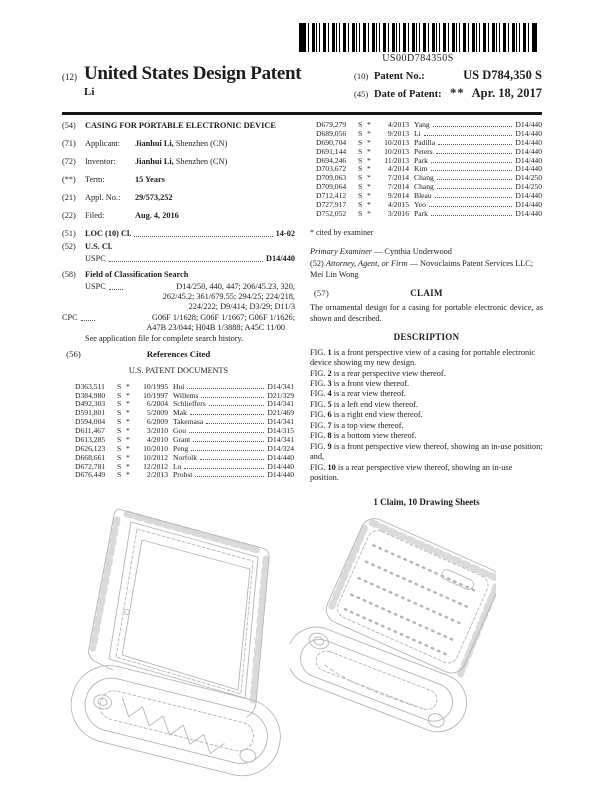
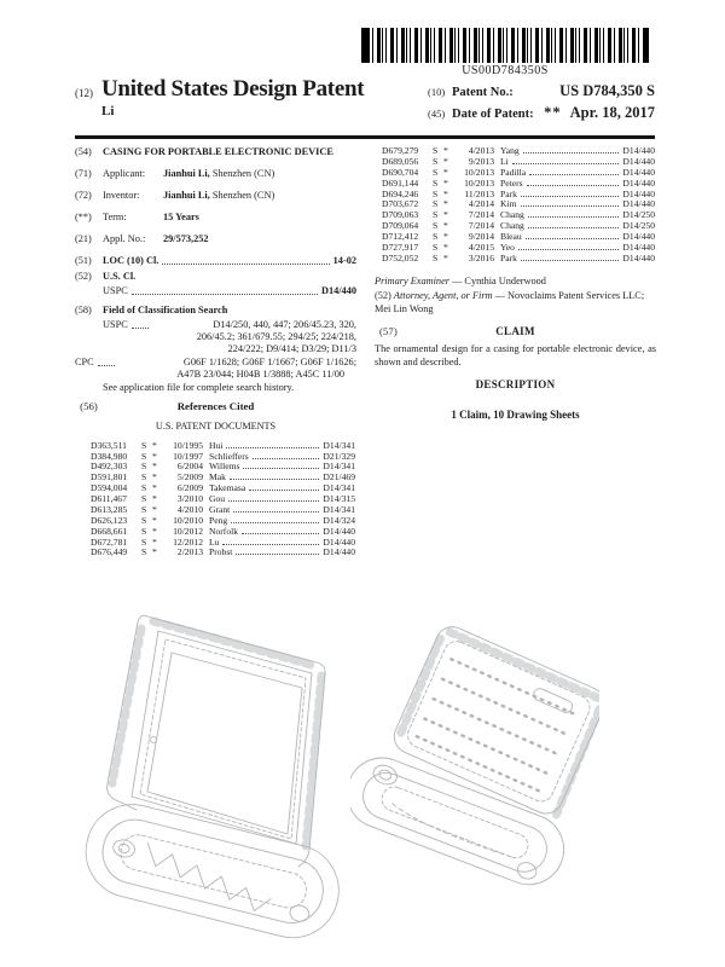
  US00D784350S
  (12)
  United States Design Patent
  Li
  (10)
  Patent No.:
  US D784,350 S
  (45)
  Date of Patent:
  ** Apr. 18, 2017
  (54)
  CASING FOR PORTABLE ELECTRONIC DEVICE
  (71)
  Applicant:
  Jianhui Li, Shenzhen (CN)
  (72)
  Inventor:
  Jianhui Li, Shenzhen (CN)
  (**)
  Term:
  15 Years
  (21)
  Appl. No.:
  29/573,252
- (22)
- Filed:
- Aug. 4, 2016
  (51)
  LOC (10) Cl.
  14-02
  (52)
  U.S. Cl.
  USPC
  D14/440
  (58)
  Field of Classification Search
  USPC
  D14/250, 440, 447; 206/45.23, 320,
- 262/45.2; 361/679.55; 294/25; 224/218,
+ 206/45.2; 361/679.55; 294/25; 224/218,
  224/222; D9/414; D3/29; D11/3
  CPC
  G06F 1/1628; G06F 1/1667; G06F 1/1626;
  A47B 23/044; H04B 1/3888; A45C 11/00
  See application file for complete search history.
  (56)
  References Cited
  U.S. PATENT DOCUMENTS
  D363,511
  S
  *
  10/1995
  Hui
  D14/341
  D384,980
  S
  *
  10/1997
- Willems
+ Schlieffers
  D21/329
  D492,303
  S
  *
  6/2004
- Schlieffers
+ Willems
  D14/341
  D591,801
  S
  *
  5/2009
  Mak
  D21/469
  D594,004
  S
  *
  6/2009
  Takemasa
  D14/341
  D611,467
  S
  *
  3/2010
  Gou
  D14/315
  D613,285
  S
  *
  4/2010
  Grant
  D14/341
  D626,123
  S
  *
  10/2010
  Peng
  D14/324
  D668,661
  S
  *
  10/2012
  Norfolk
  D14/440
  D672,781
  S
  *
  12/2012
  Lu
  D14/440
  D676,449
  S
  *
  2/2013
  Probst
  D14/440
  D679,279
  S
  *
  4/2013
  Yang
  D14/440
  D689,056
  S
  *
  9/2013
  Li
  D14/440
  D690,704
  S
  *
  10/2013
  Padilla
  D14/440
  D691,144
  S
  *
  10/2013
  Peters
  D14/440
  D694,246
  S
  *
  11/2013
  Park
  D14/440
  D703,672
  S
  *
  4/2014
  Kim
  D14/440
  D709,063
  S
  *
  7/2014
  Chang
  D14/250
  D709,064
  S
  *
  7/2014
  Chang
  D14/250
  D712,412
  S
  *
  9/2014
  Bleau
  D14/440
  D727,917
  S
  *
  4/2015
  Yeo
  D14/440
  D752,052
  S
  *
  3/2016
  Park
  D14/440
- * cited by examiner
  Primary Examiner — Cynthia Underwood
  (52) Attorney, Agent, or Firm — Novoclaims Patent Services LLC; Mei Lin Wong
  (57)
  CLAIM
  The ornamental design for a casing for portable electronic device, as shown and described.
  DESCRIPTION
- FIG. 1 is a front perspective view of a casing for portable electronic device showing my new design.
- FIG. 2 is a rear perspective view thereof.
- FIG. 3 is a front view thereof.
- FIG. 4 is a rear view thereof.
- FIG. 5 is a left end view thereof.
- FIG. 6 is a right end view thereof.
- FIG. 7 is a top view thereof.
- FIG. 8 is a bottom view thereof.
- FIG. 9 is a front perspective view thereof, showing an in-use position; and,
- FIG. 10 is a rear perspective view thereof, showing an in-use position.
  1 Claim, 10 Drawing Sheets
